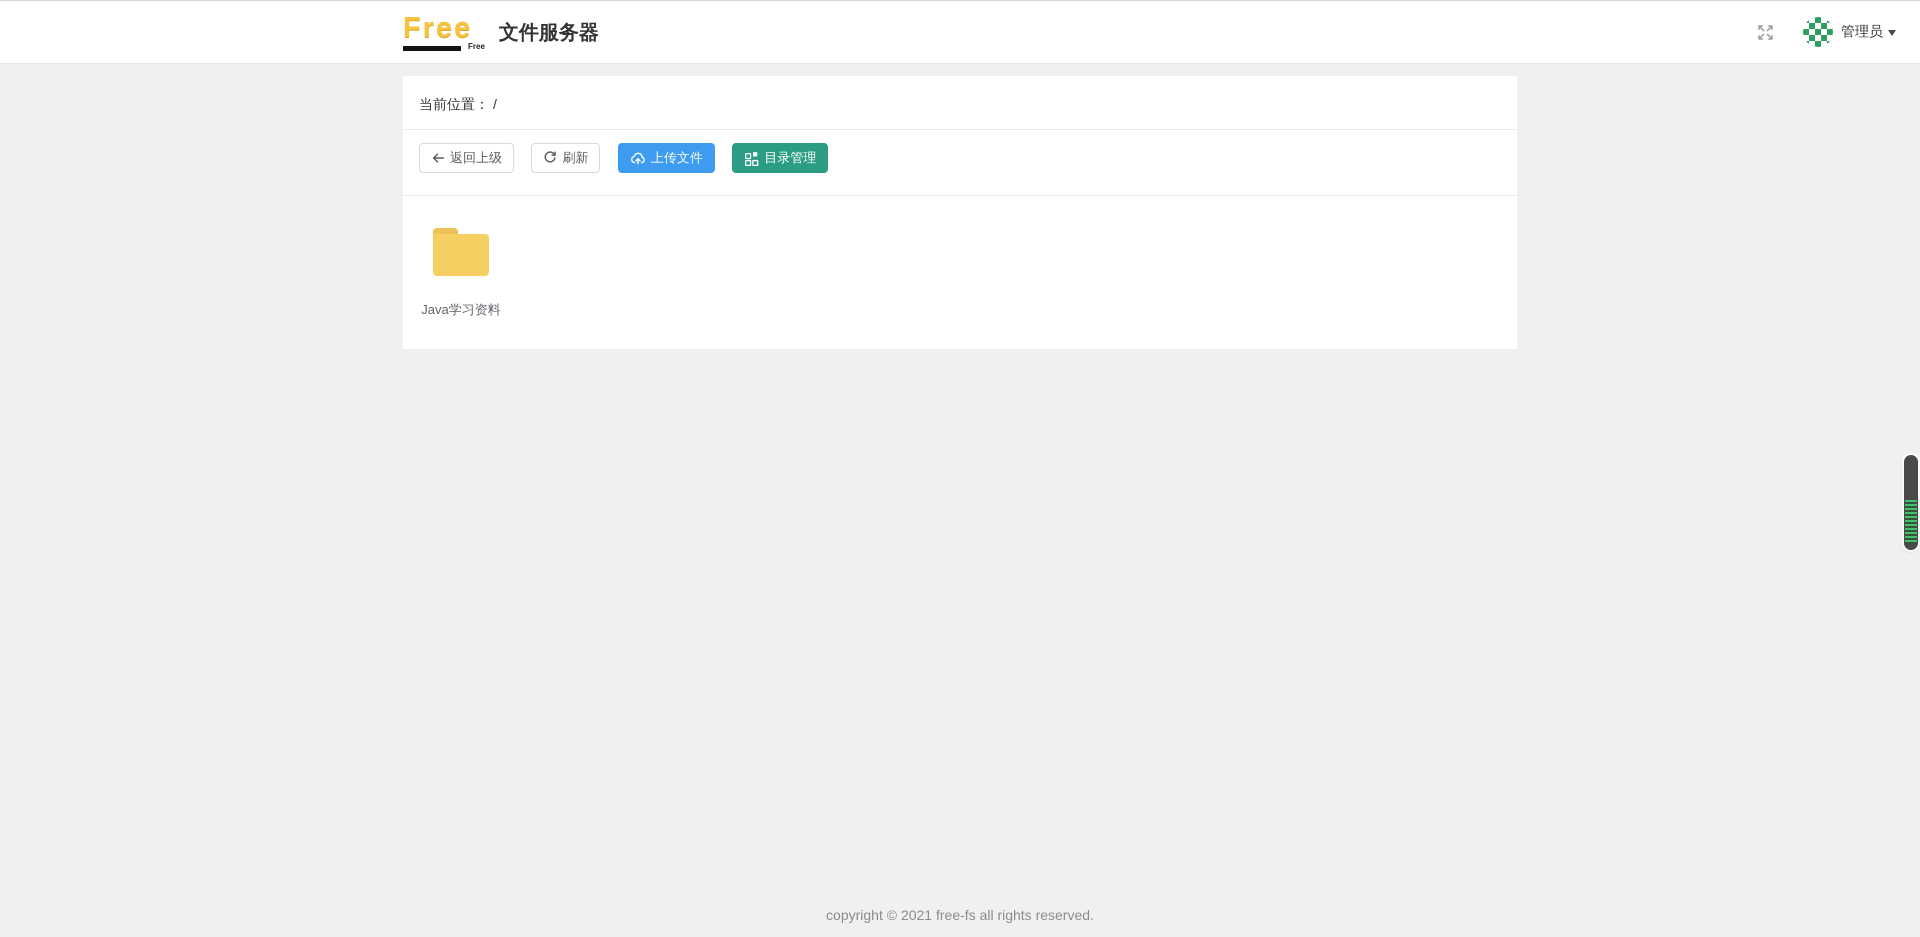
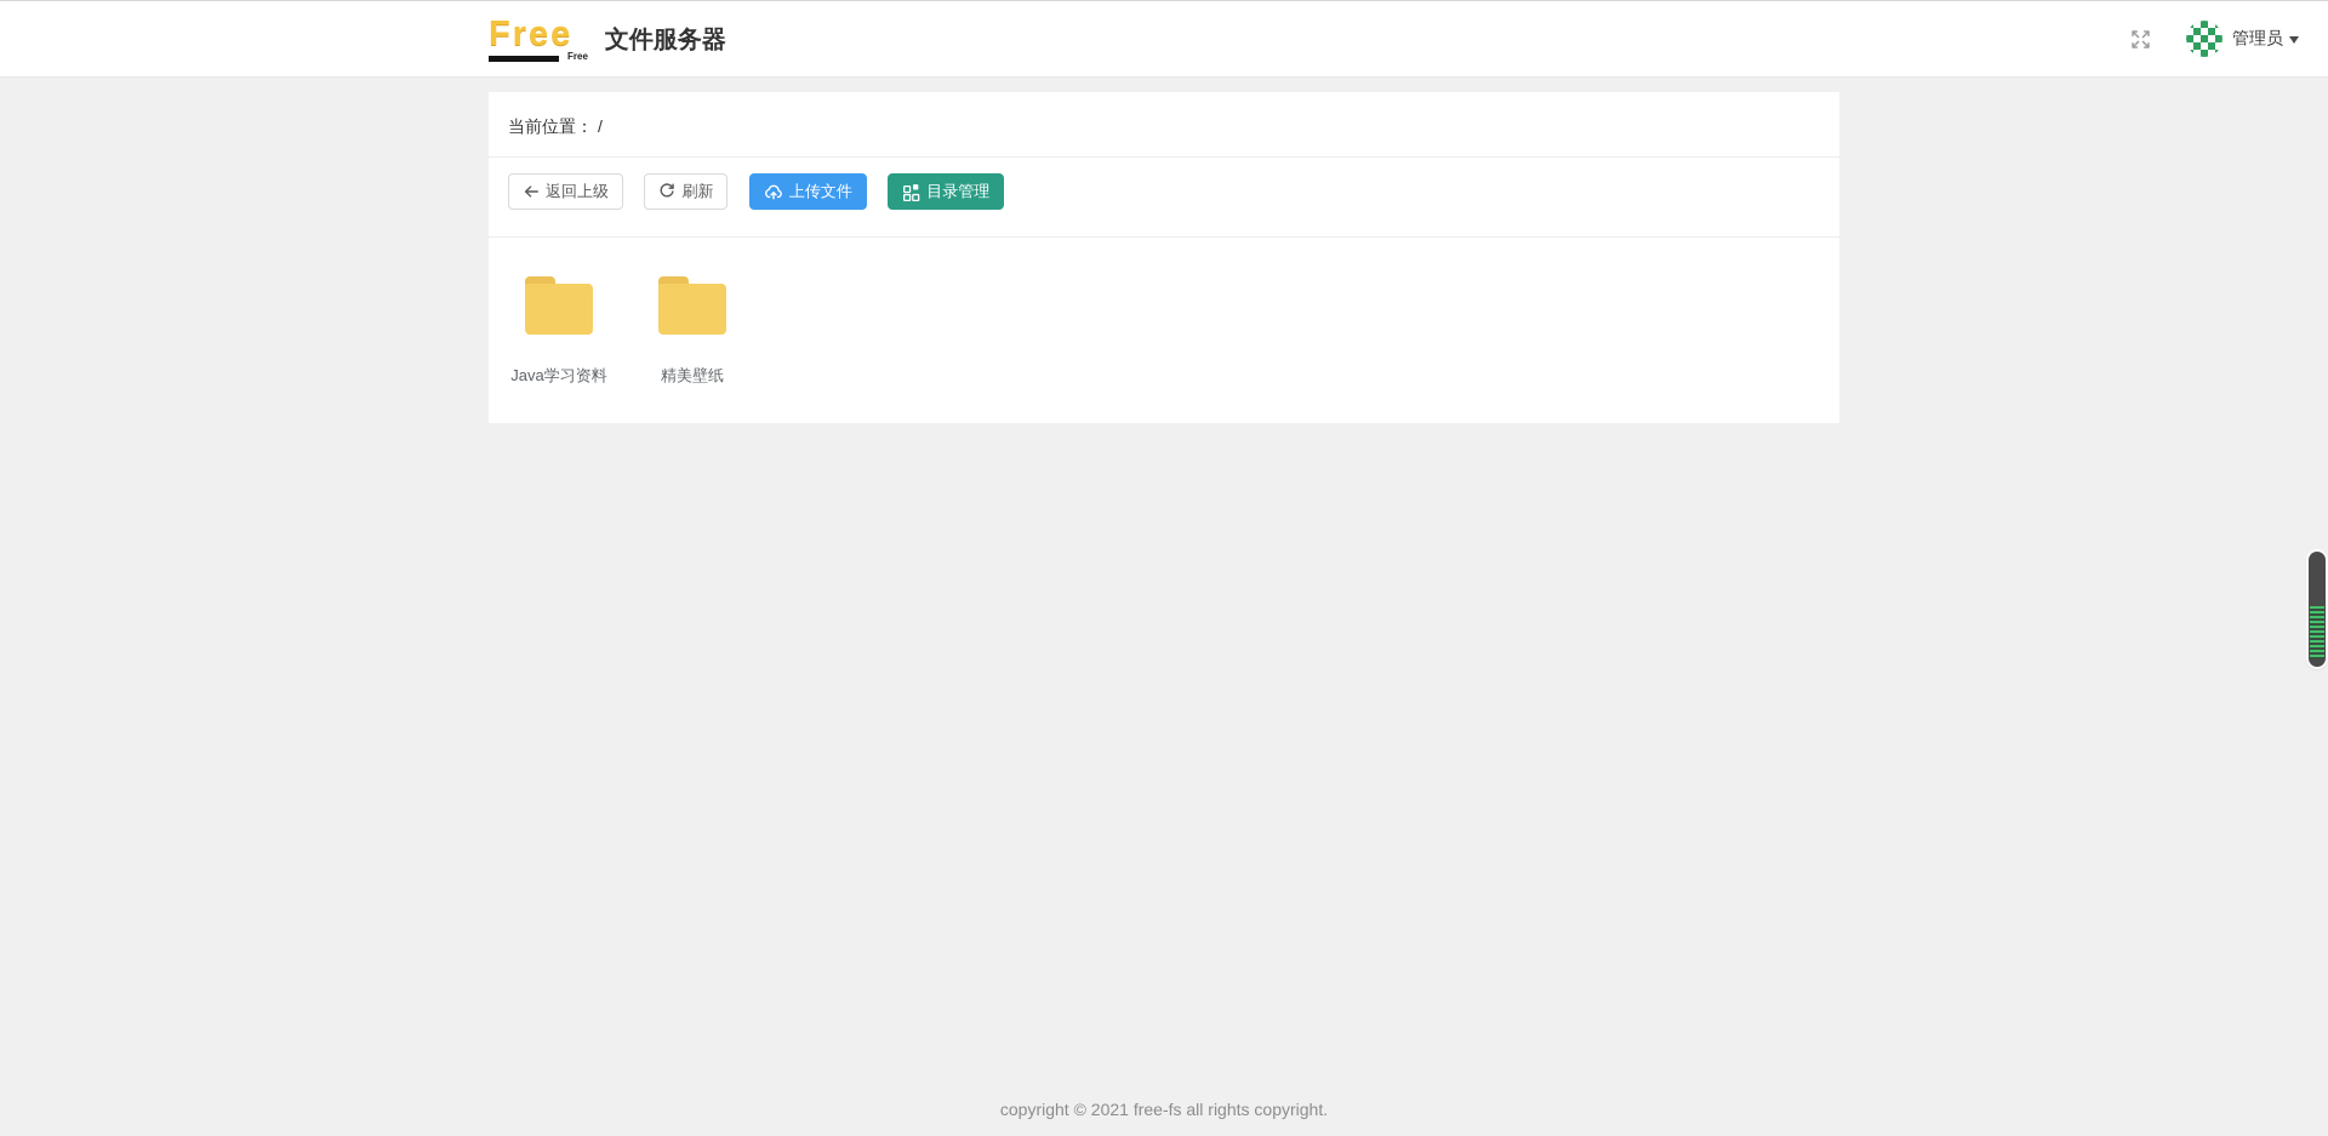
  Free
  Free
  文件服务器
  管理员
  当前位置： /
  返回上级
  刷新
  上传文件
  目录管理
  Java学习资料
+ 精美壁纸
- copyright © 2021 free-fs all rights reserved.
+ copyright © 2021 free-fs all rights copyright.
